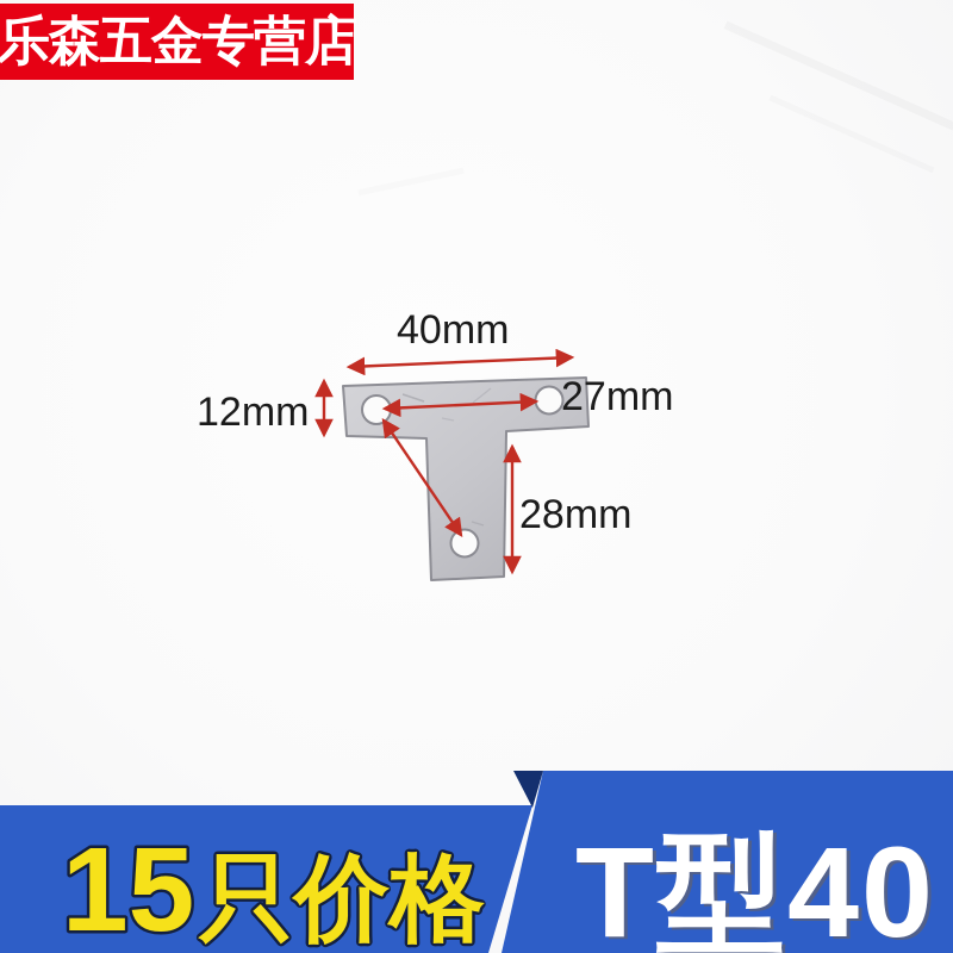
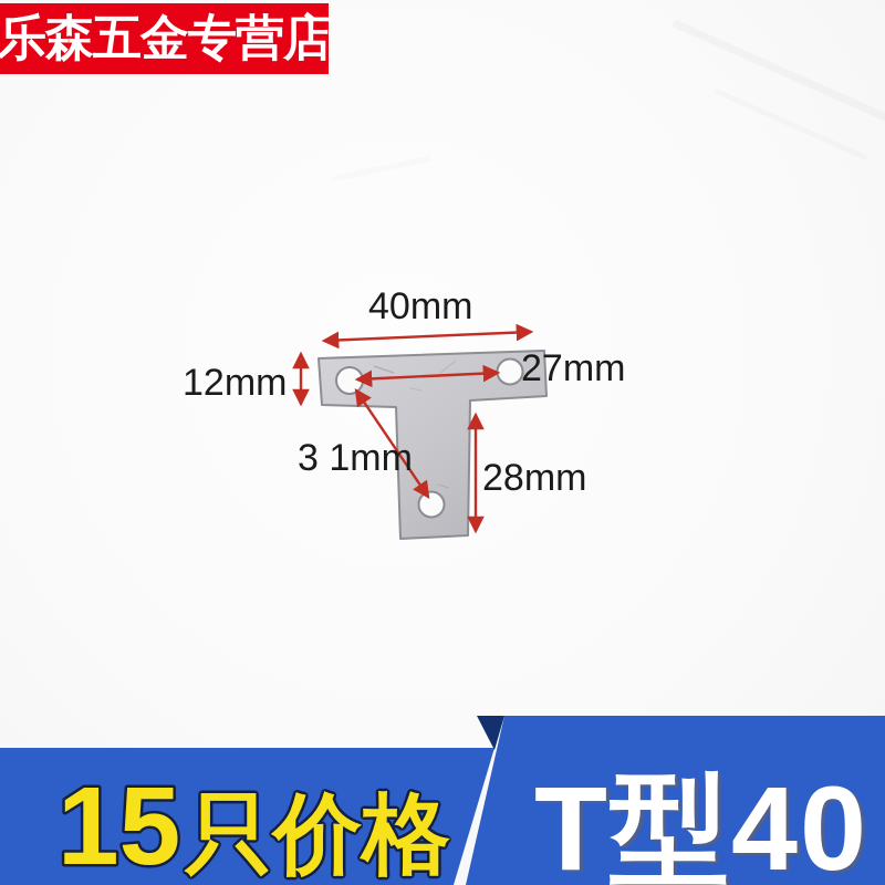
  乐森五金专营店
  15只价格
  T型40
  40mm
  12mm
  27mm
+ 3 1mm
  28mm
